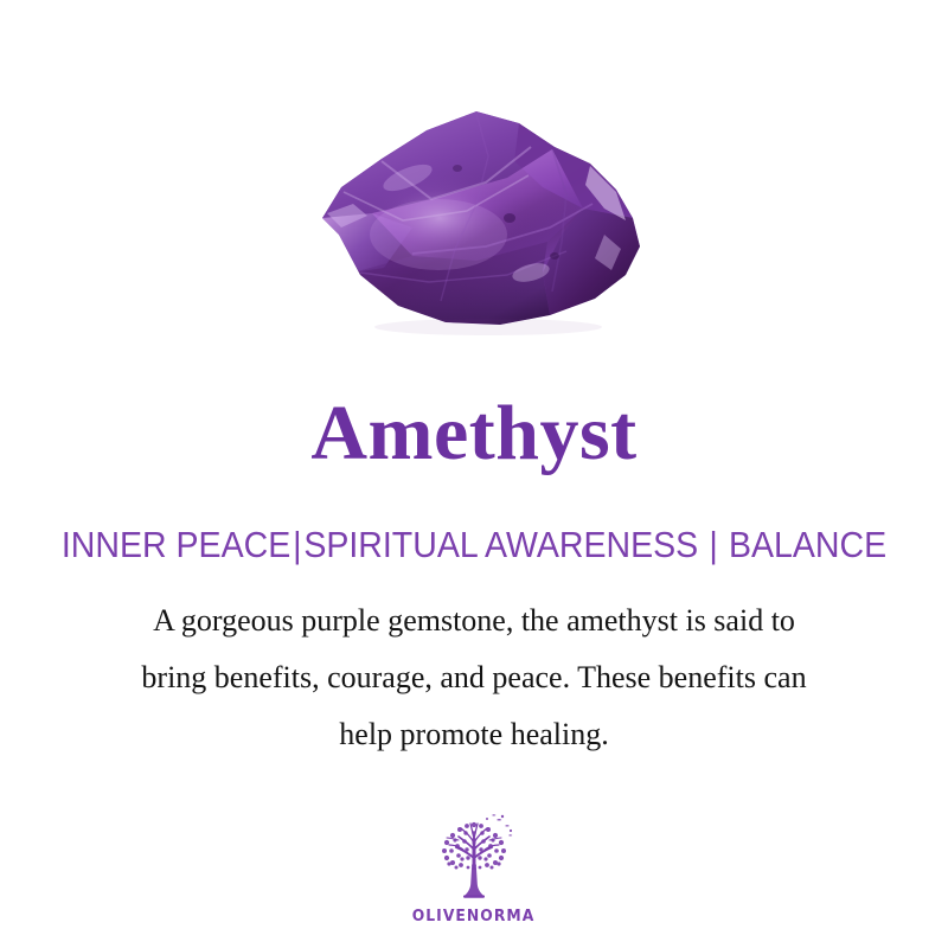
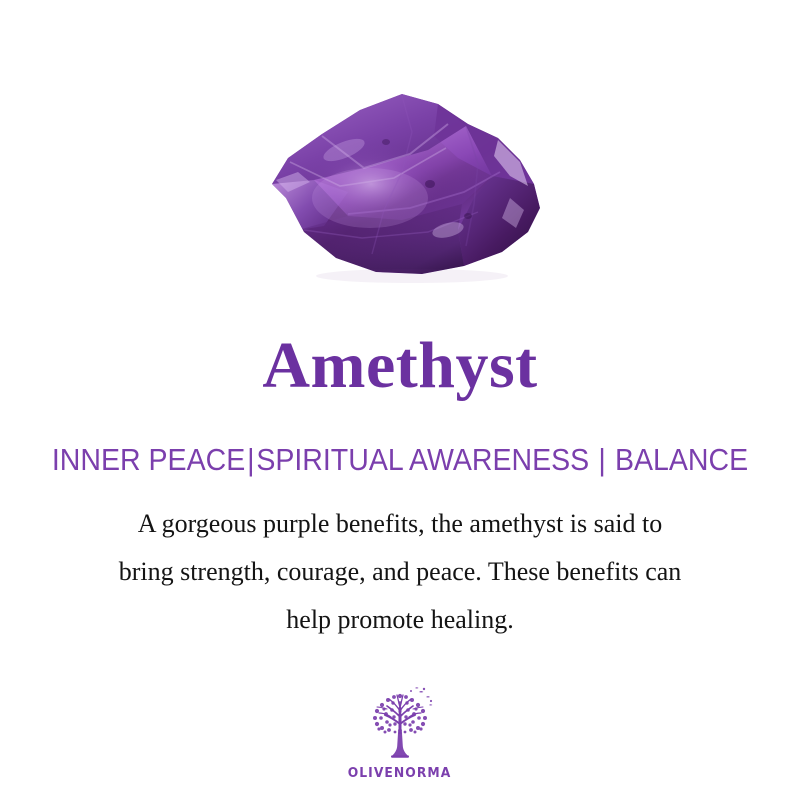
  Amethyst
  INNER PEACE|SPIRITUAL AWARENESS | BALANCE
- A gorgeous purple gemstone, the amethyst is said to
+ A gorgeous purple benefits, the amethyst is said to
- bring benefits, courage, and peace. These benefits can
+ bring strength, courage, and peace. These benefits can
  help promote healing.
  OLIVENORMA
